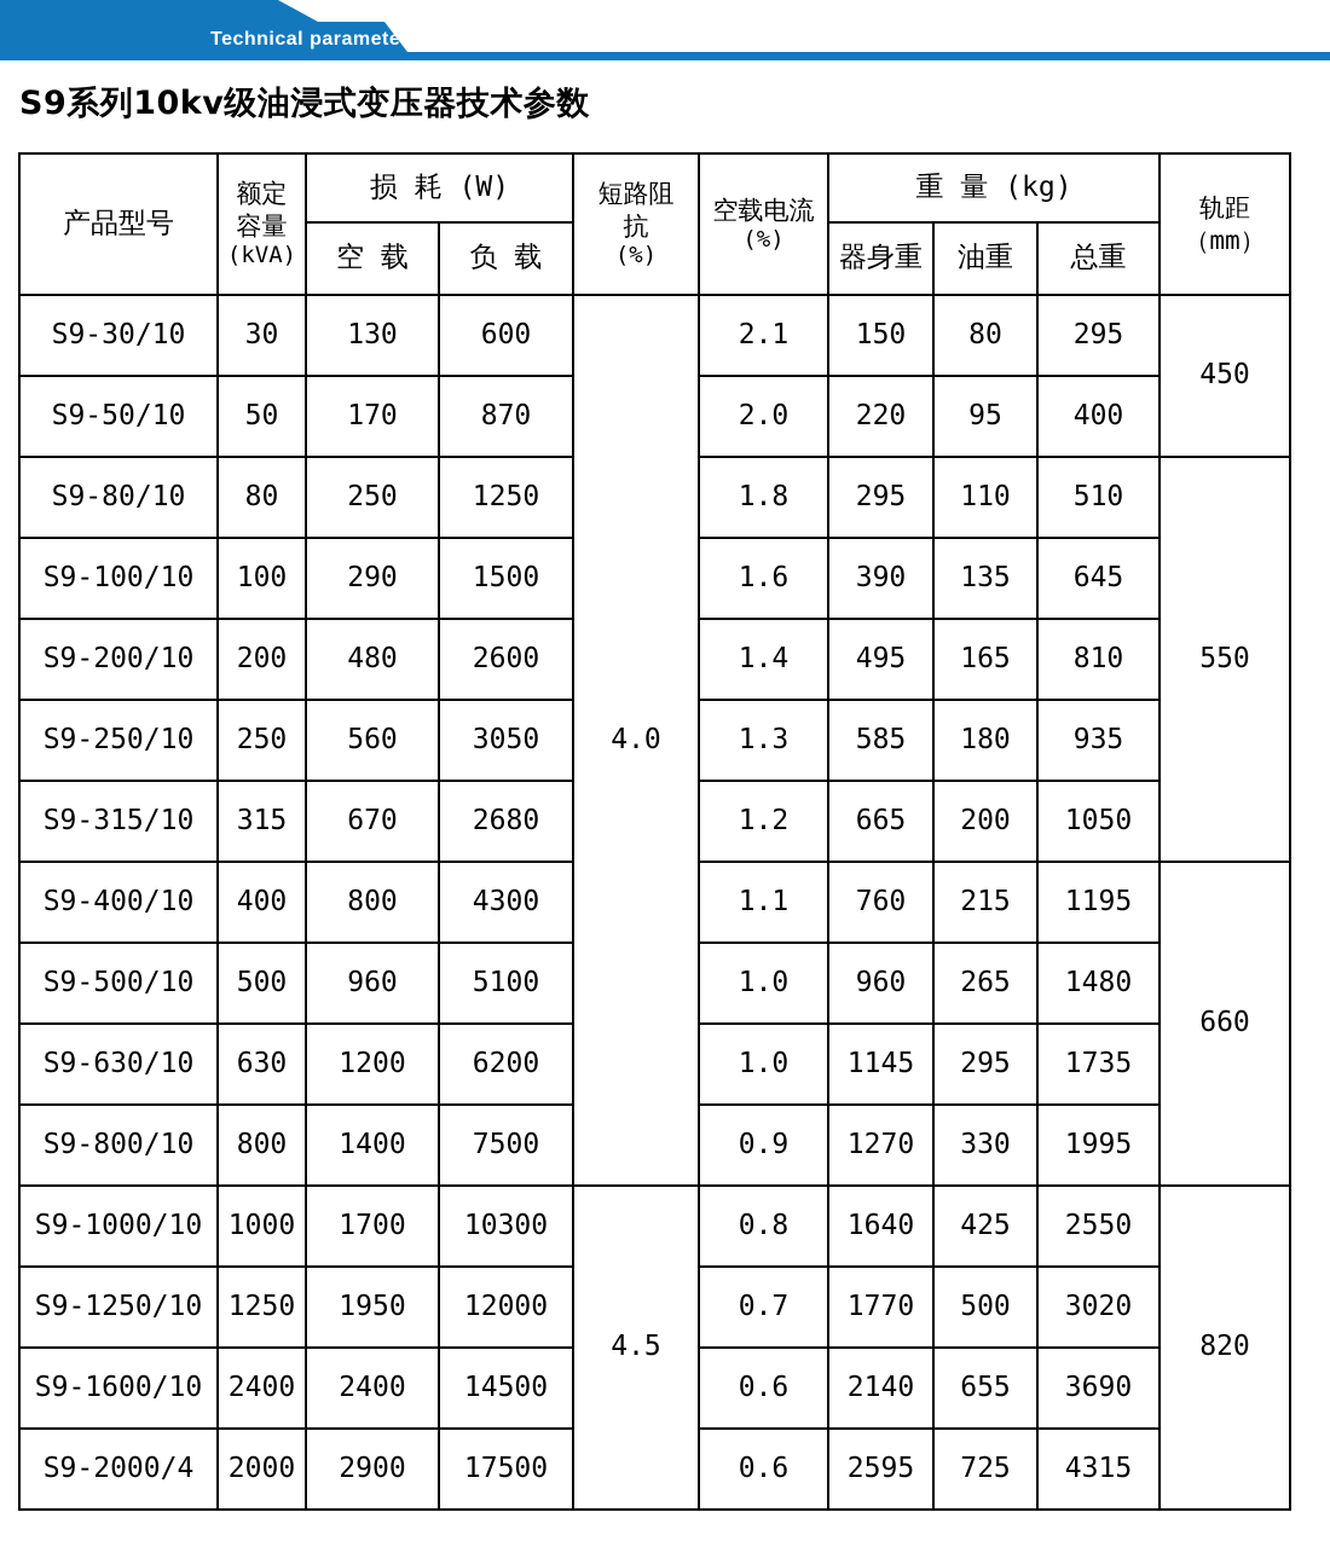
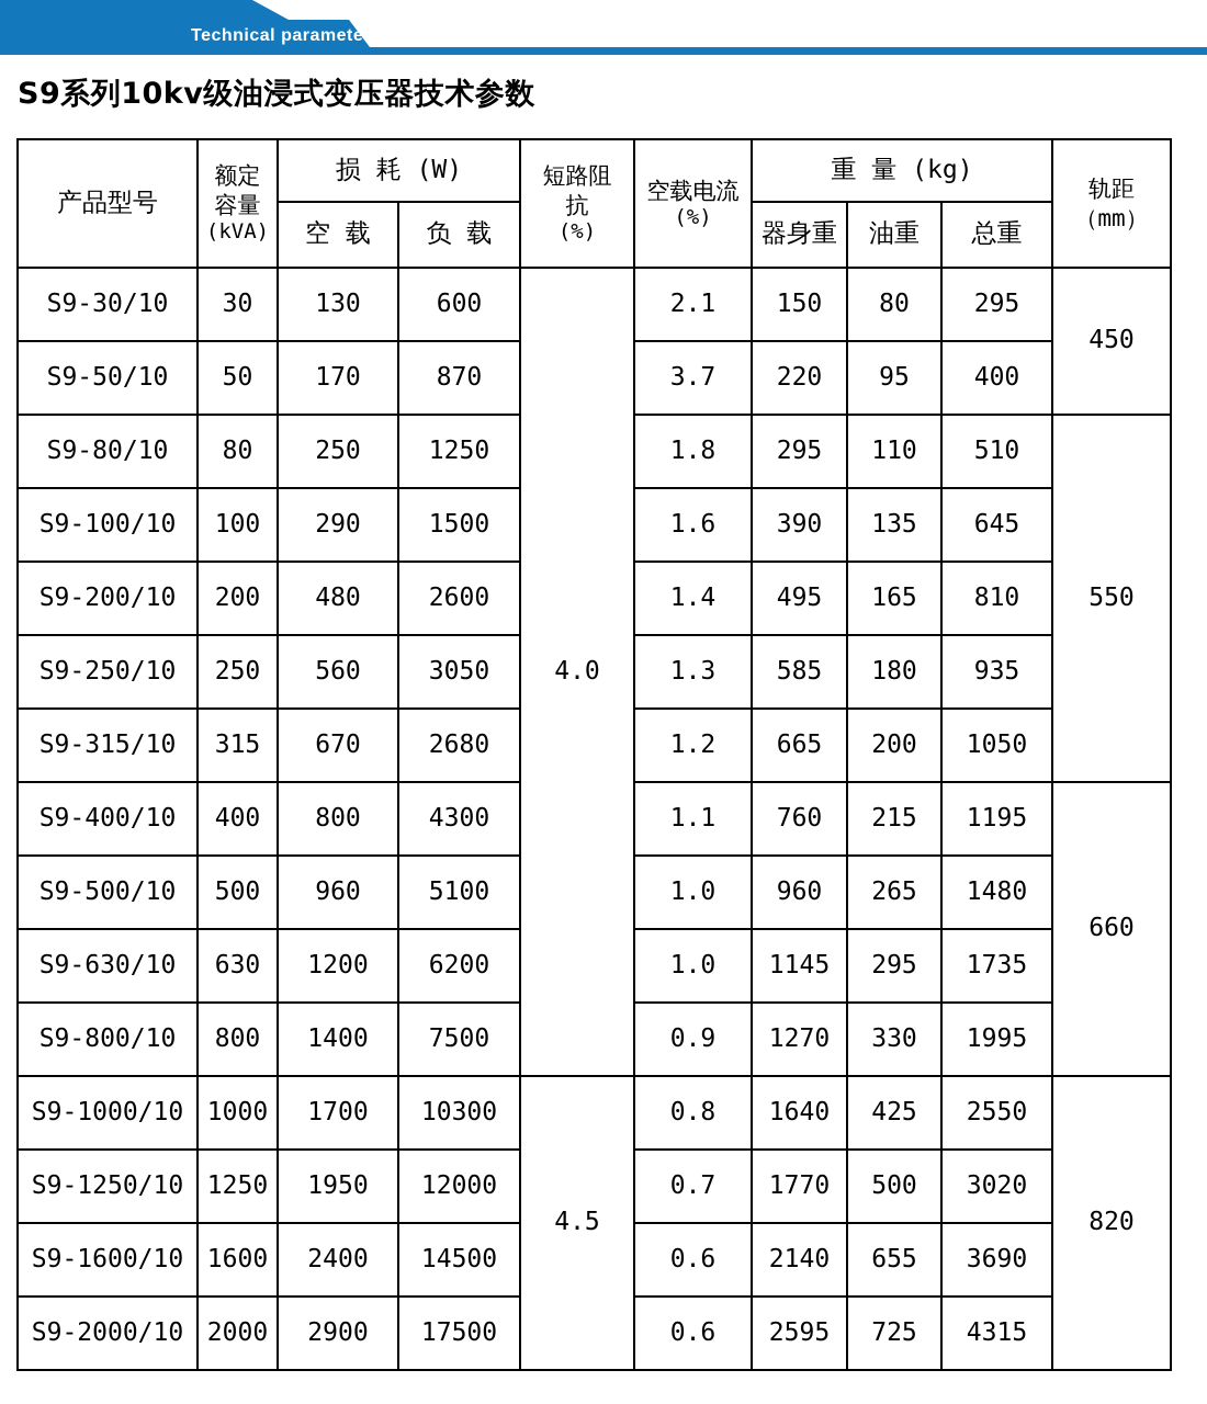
  Technical parameter
  S9系列10kv级油浸式变压器技术参数
  产品型号	额定 容量 (kVA)	损 耗 (W)	短路阻 抗 (%)	空载电流 (%)	重 量 (kg)	轨距 （mm）
  空 载	负 载	器身重	油重	总重
  S9-30/10	30	130	600	4.0	2.1	150	80	295	450
- S9-50/10	50	170	870	2.0	220	95	400
+ S9-50/10	50	170	870	3.7	220	95	400
  S9-80/10	80	250	1250	1.8	295	110	510	550
  S9-100/10	100	290	1500	1.6	390	135	645
  S9-200/10	200	480	2600	1.4	495	165	810
  S9-250/10	250	560	3050	1.3	585	180	935
  S9-315/10	315	670	2680	1.2	665	200	1050
  S9-400/10	400	800	4300	1.1	760	215	1195	660
  S9-500/10	500	960	5100	1.0	960	265	1480
  S9-630/10	630	1200	6200	1.0	1145	295	1735
  S9-800/10	800	1400	7500	0.9	1270	330	1995
  S9-1000/10	1000	1700	10300	4.5	0.8	1640	425	2550	820
  S9-1250/10	1250	1950	12000	0.7	1770	500	3020
- S9-1600/10	2400	2400	14500	0.6	2140	655	3690
+ S9-1600/10	1600	2400	14500	0.6	2140	655	3690
- S9-2000/4	2000	2900	17500	0.6	2595	725	4315
+ S9-2000/10	2000	2900	17500	0.6	2595	725	4315
